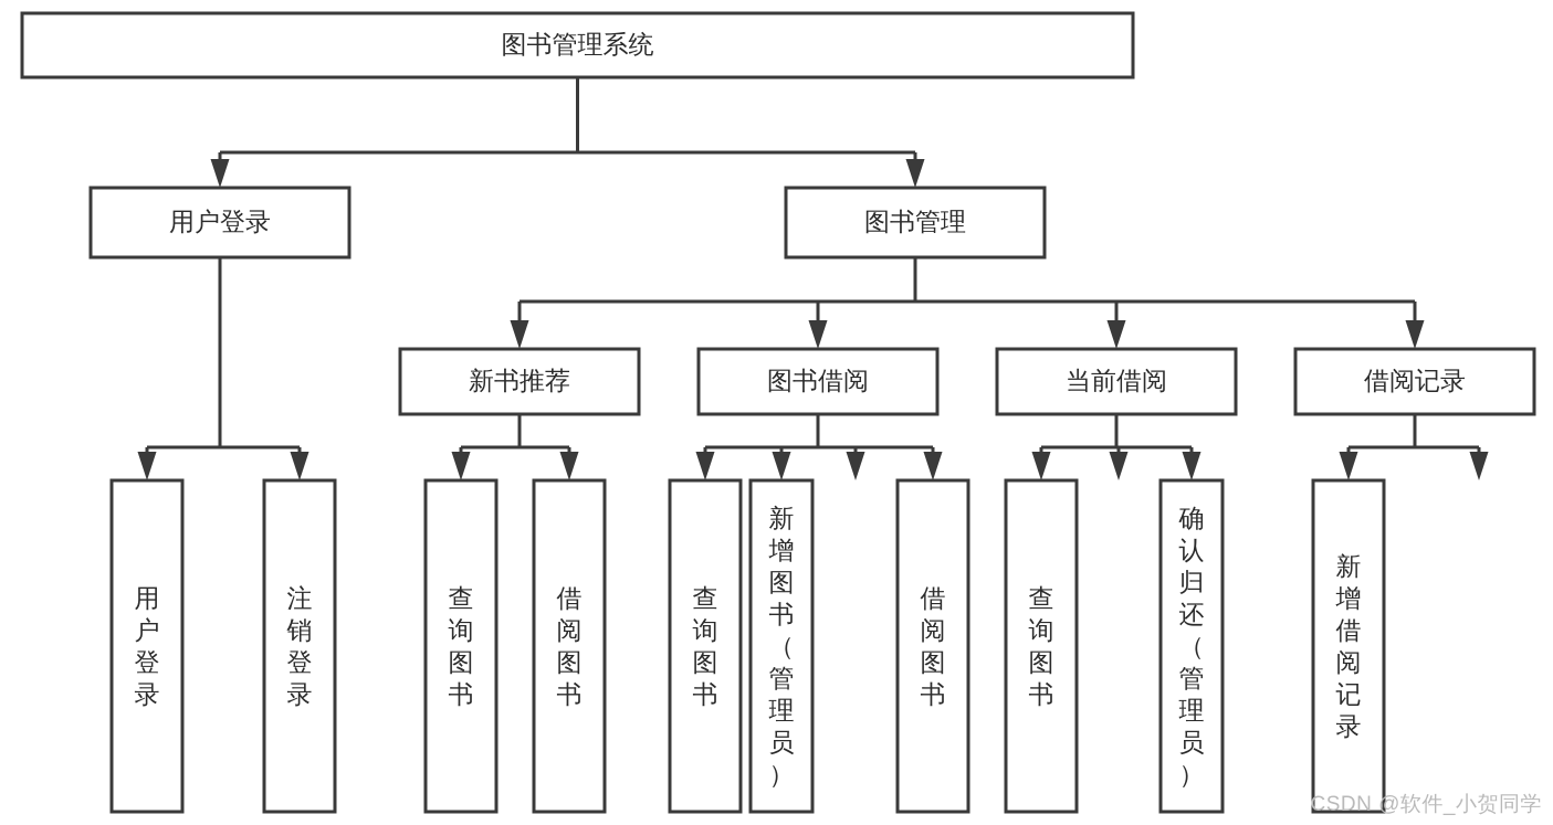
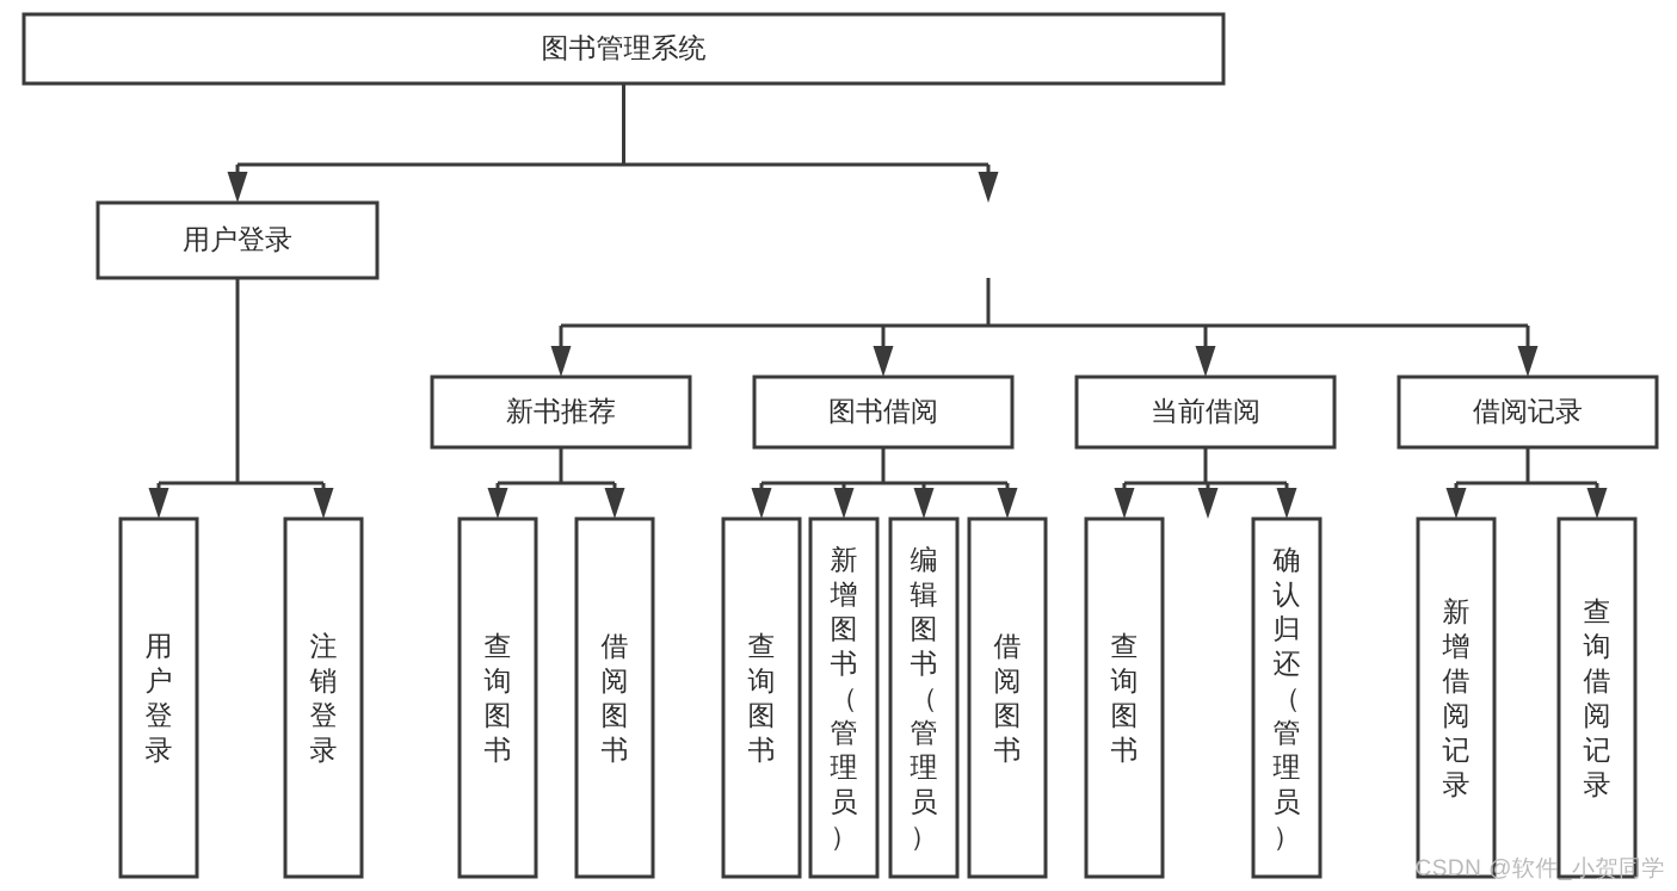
  图书管理系统
  用户登录
- 图书管理
  新书推荐
  图书借阅
  当前借阅
  借阅记录
  用户登录
  注销登录
  查询图书
  借阅图书
  查询图书
  新增图书（管理员）
+ 编辑图书（管理员）
  借阅图书
  查询图书
  确认归还（管理员）
  新增借阅记录
+ 查询借阅记录
  CSDN @软件_小贺同学
